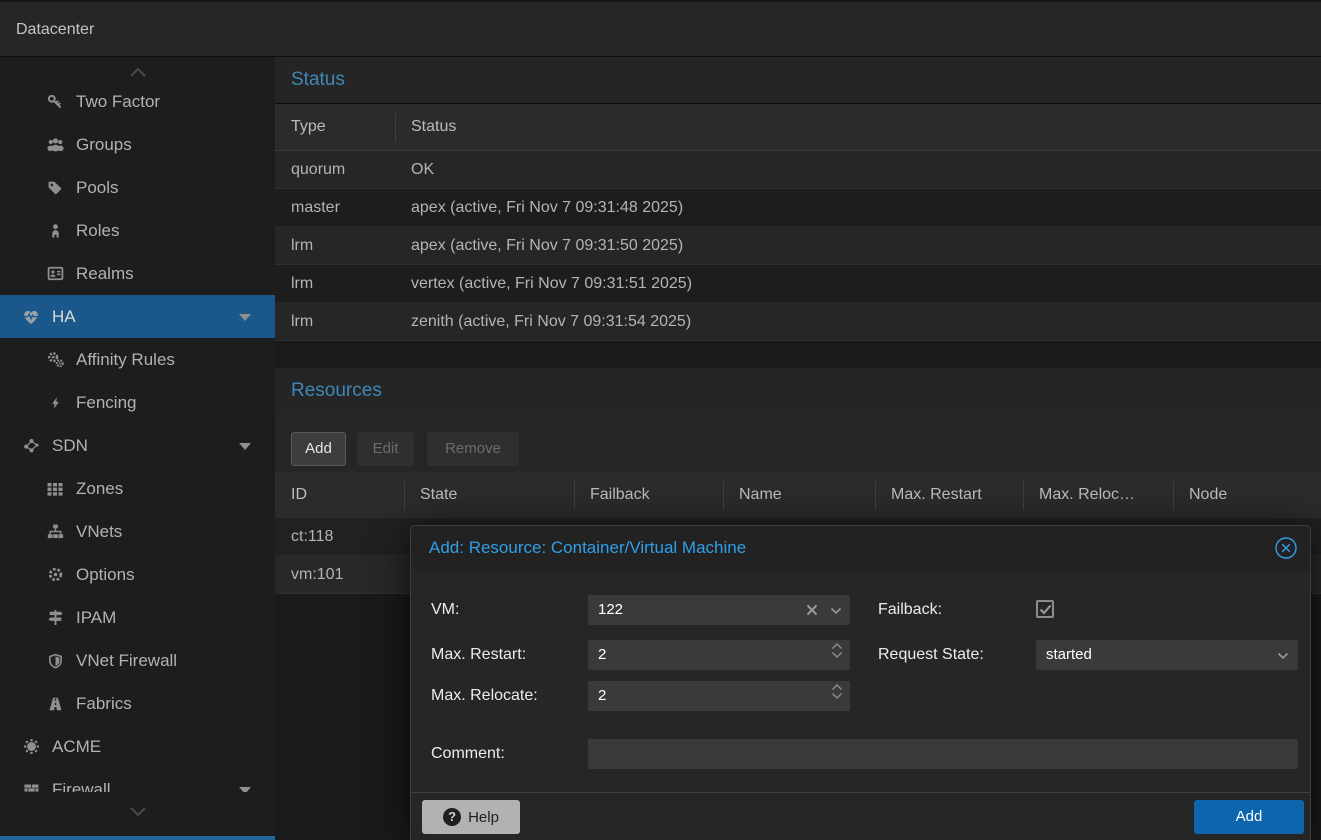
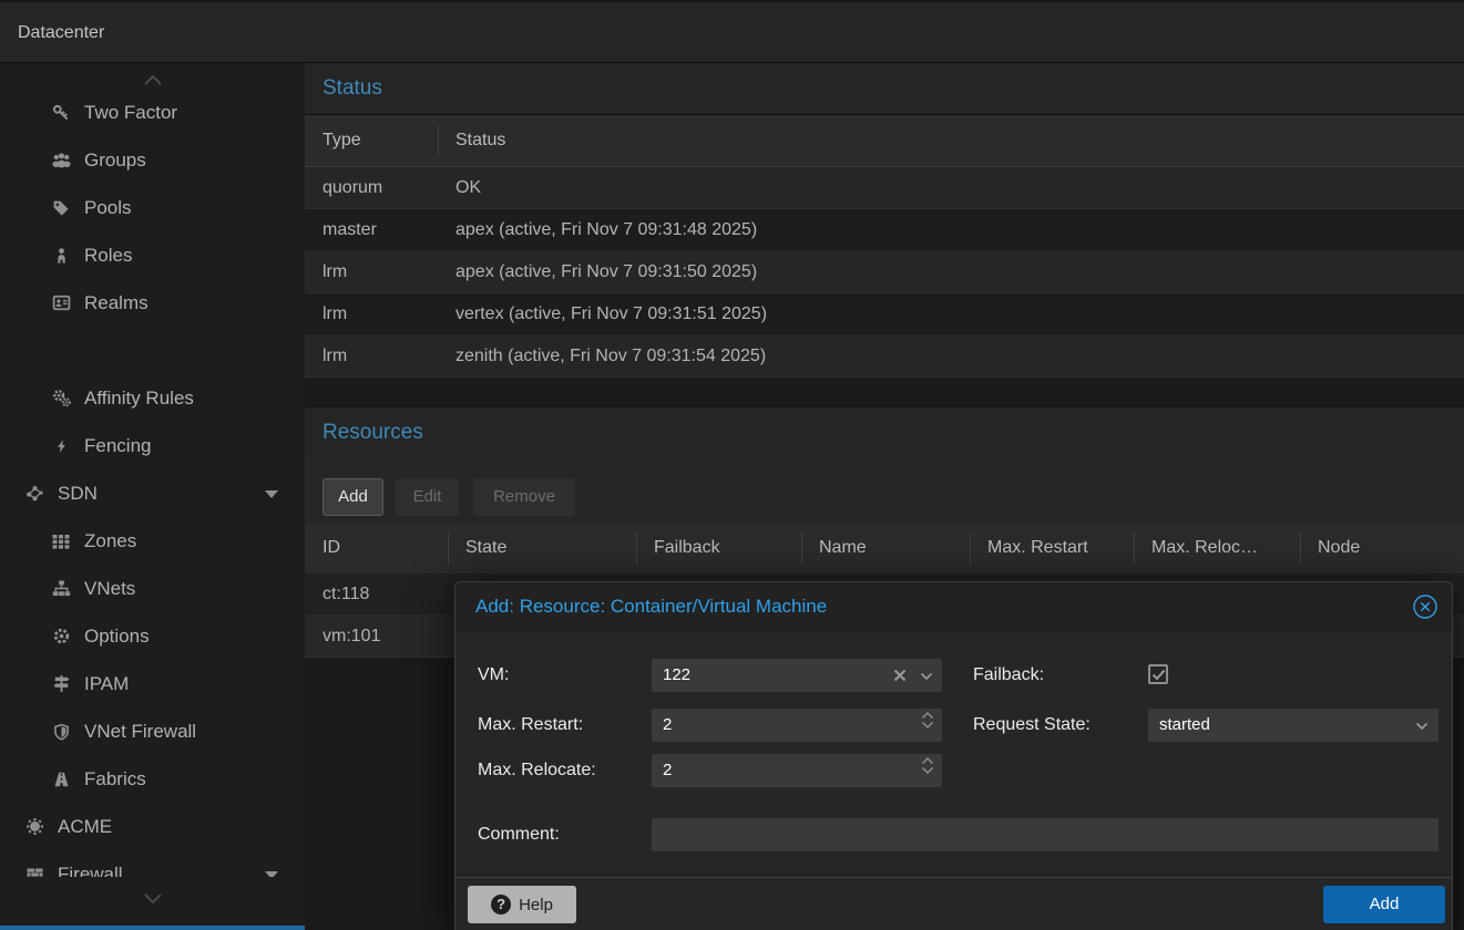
  Datacenter
  Two Factor
  Groups
  Pools
  Roles
  Realms
- HA
  Affinity Rules
  Fencing
  SDN
  Zones
  VNets
  Options
  IPAM
  VNet Firewall
  Fabrics
  ACME
  Firewall
  Status
  Type
  Status
  quorum
  OK
  master
  apex (active, Fri Nov 7 09:31:48 2025)
  lrm
  apex (active, Fri Nov 7 09:31:50 2025)
  lrm
  vertex (active, Fri Nov 7 09:31:51 2025)
  lrm
  zenith (active, Fri Nov 7 09:31:54 2025)
  Resources
  Add
  Edit
  Remove
  ID
  State
  Failback
  Name
  Max. Restart
  Max. Reloc…
  Node
  ct:118
  vm:101
  Add: Resource: Container/Virtual Machine
  VM:
  122
  Failback:
  Max. Restart:
  2
  Request State:
  started
  Max. Relocate:
  2
  Comment:
  ?
  Help
  Add
